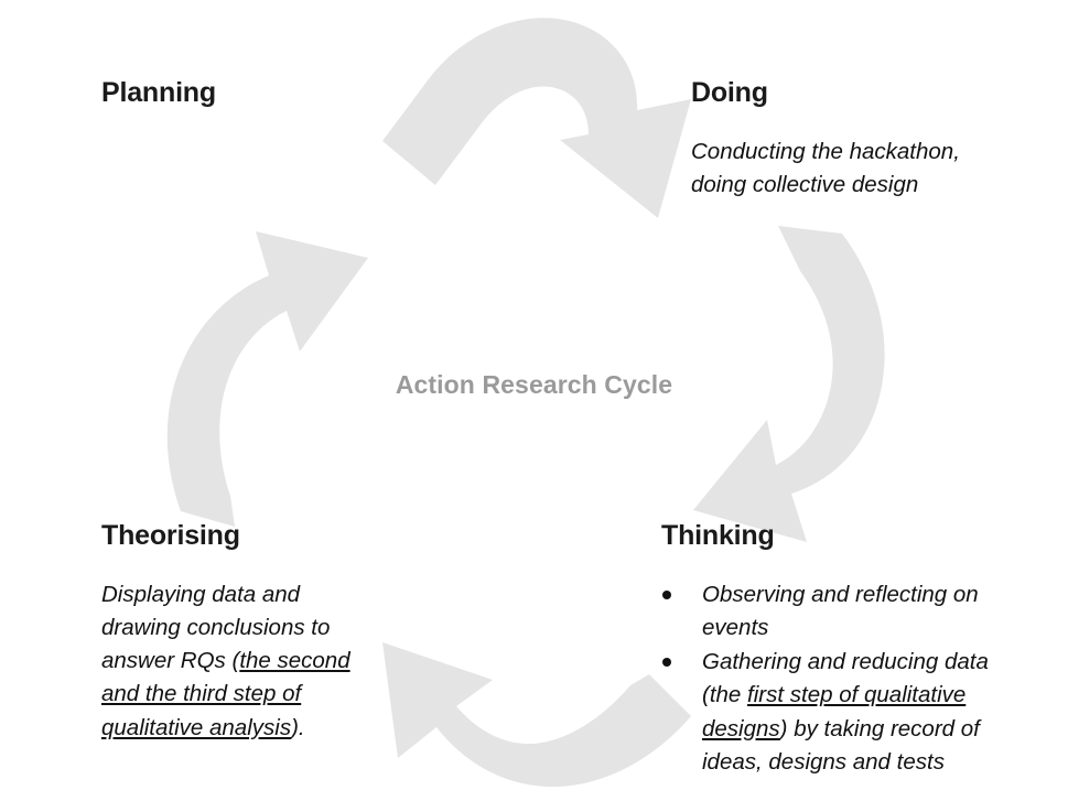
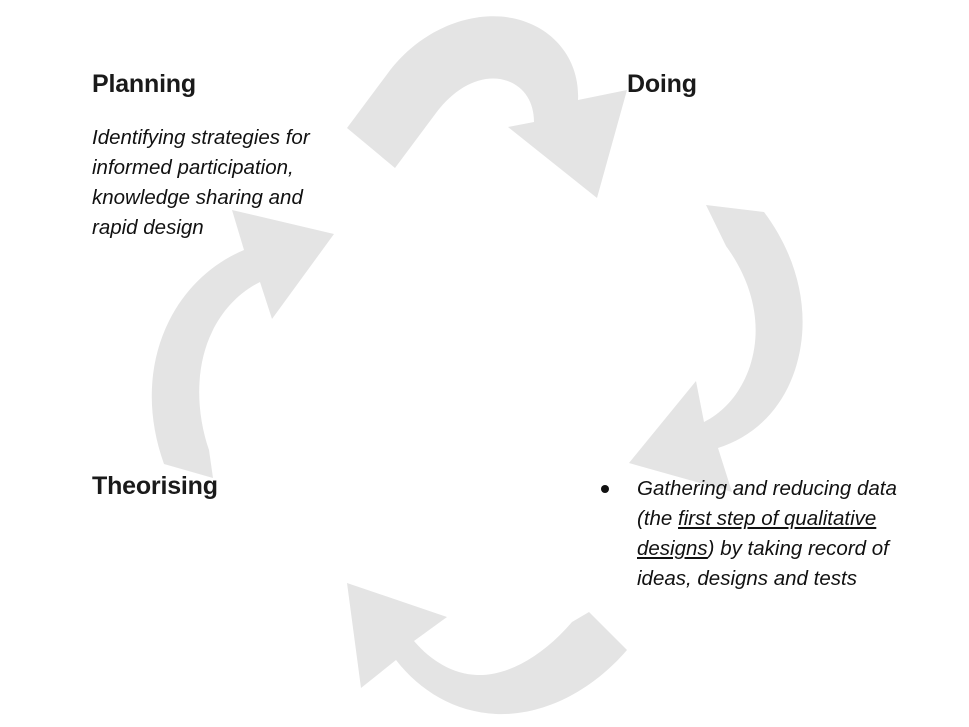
  Planning
+ Identifying strategies for informed participation, knowledge sharing and rapid design
  Doing
- Conducting the hackathon, doing collective design
  Theorising
- Displaying data and drawing conclusions to answer RQs (the second and the third step of qualitative analysis).
- Thinking
- Observing and reflecting on events
  Gathering and reducing data (the first step of qualitative designs) by taking record of ideas, designs and tests
- Action Research Cycle
